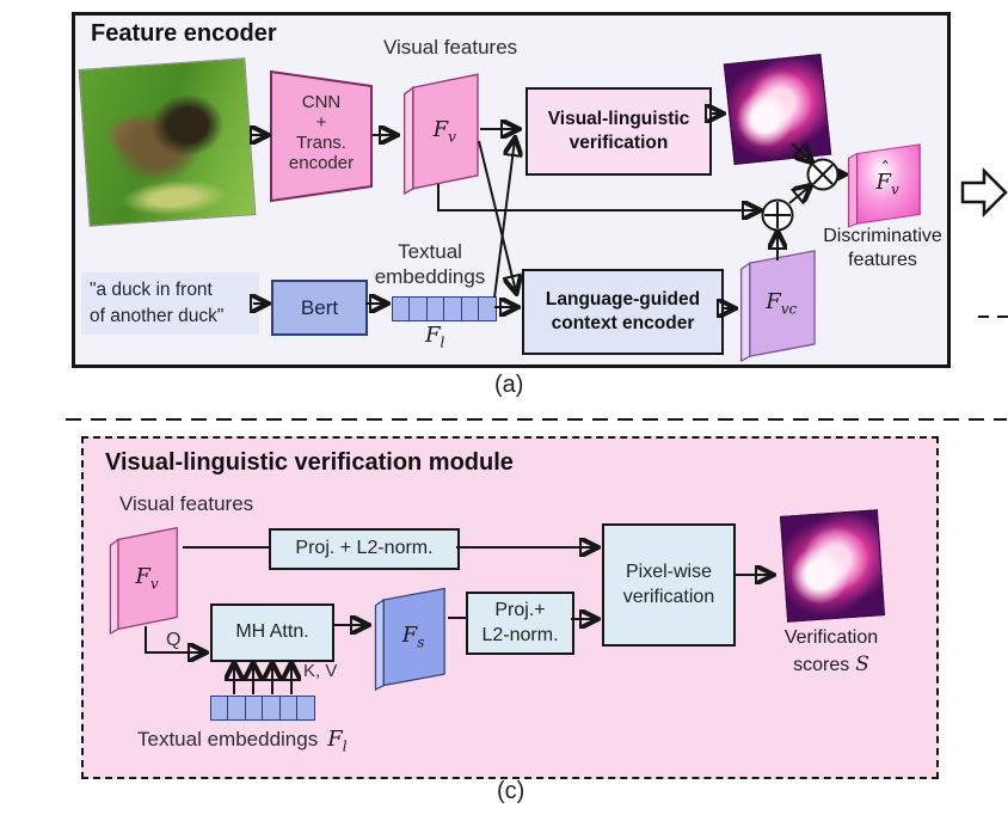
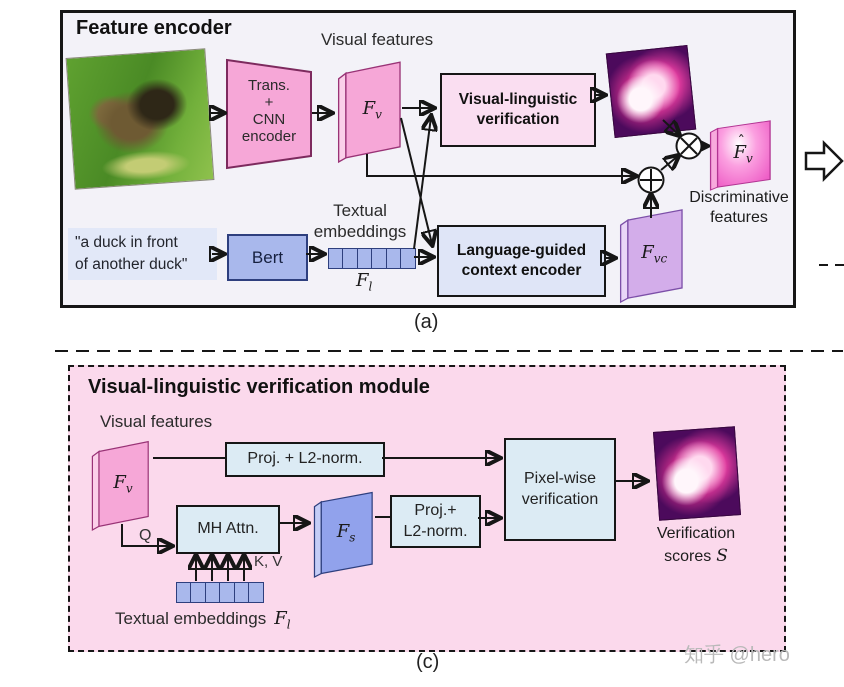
  Feature encoder
- CNN
+ Trans.
  +
- Trans.
+ CNN
  encoder
  Visual features
  Fv
  Visual-linguistic
  verification
  ˆ
  Fv
  Discriminative
  features
  "a duck in front
  of another duck"
  Bert
  Textual
  embeddings
  Fl
  Language-guided
  context encoder
  Fvc
  (a)
  Visual-linguistic verification module
  Visual features
  Fv
  Proj. + L2-norm.
  MH Attn.
  Q
  K, V
  Textual embeddings Fl
  Fs
  Proj.+
  L2-norm.
  Pixel-wise
  verification
  Verification
  scores S
  (c)
+ 知乎 @hero
